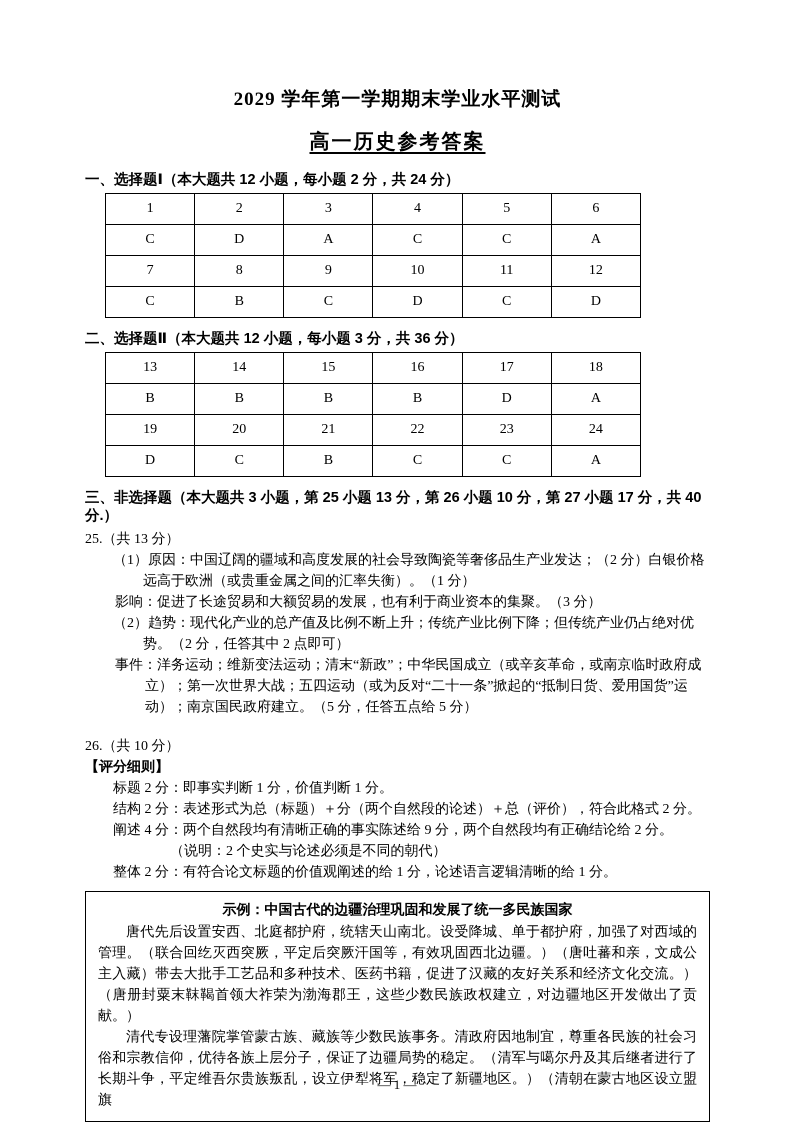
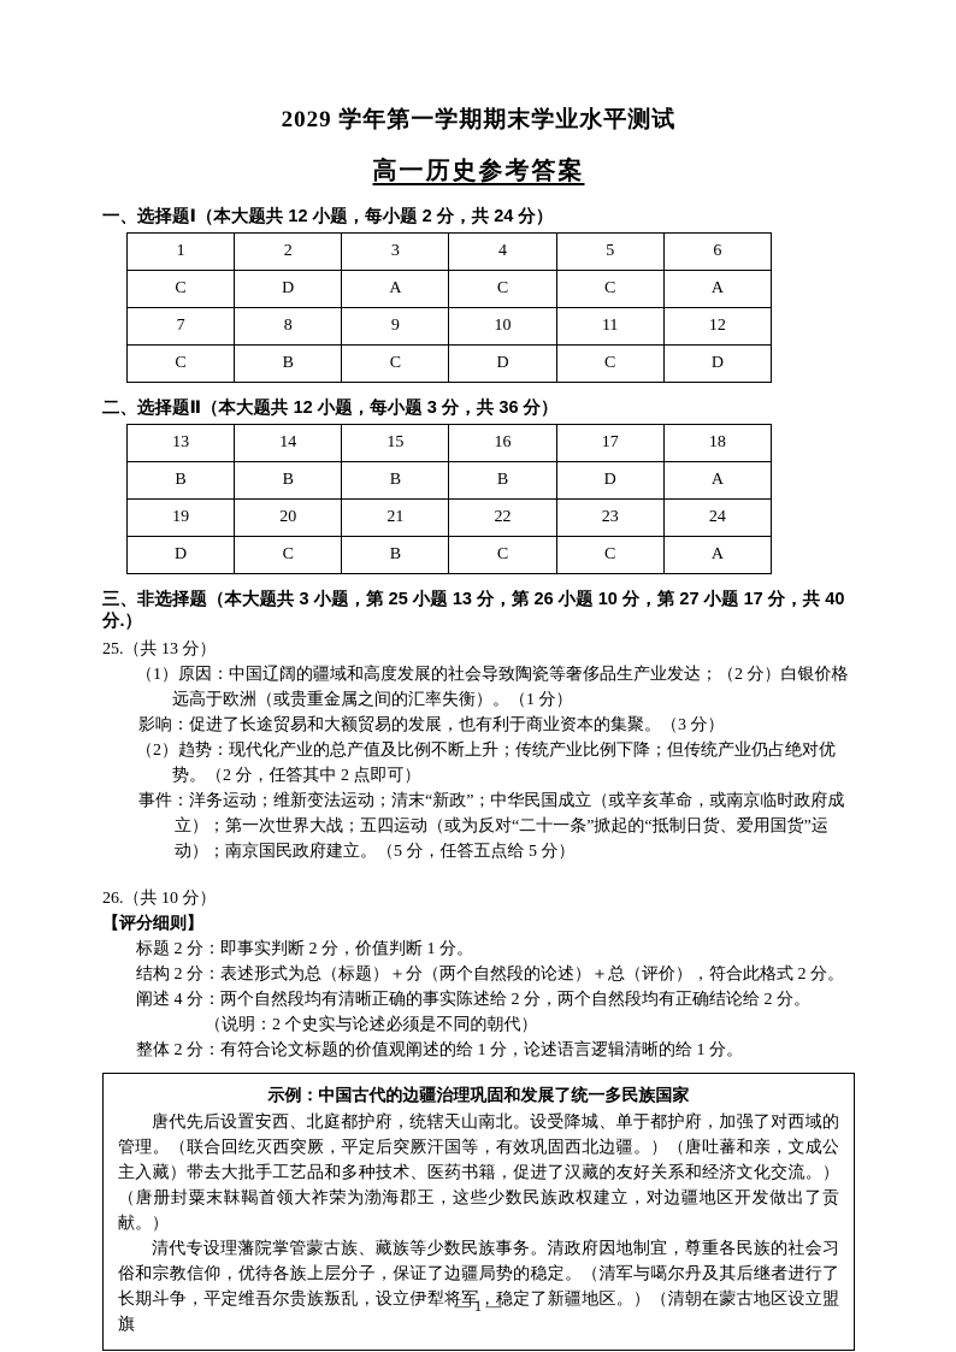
  2029 学年第一学期期末学业水平测试
  高一历史参考答案
  一、选择题Ⅰ（本大题共 12 小题，每小题 2 分，共 24 分）
  1	2	3	4	5	6
  C	D	A	C	C	A
  7	8	9	10	11	12
  C	B	C	D	C	D
  二、选择题Ⅱ（本大题共 12 小题，每小题 3 分，共 36 分）
  13	14	15	16	17	18
  B	B	B	B	D	A
  19	20	21	22	23	24
  D	C	B	C	C	A
  三、非选择题（本大题共 3 小题，第 25 小题 13 分，第 26 小题 10 分，第 27 小题 17 分，共 40 分.）
  25.（共 13 分）
  （1）原因：中国辽阔的疆域和高度发展的社会导致陶瓷等奢侈品生产业发达；（2 分）白银价格远高于欧洲（或贵重金属之间的汇率失衡）。（1 分）
  影响：促进了长途贸易和大额贸易的发展，也有利于商业资本的集聚。（3 分）
  （2）趋势：现代化产业的总产值及比例不断上升；传统产业比例下降；但传统产业仍占绝对优势。（2 分，任答其中 2 点即可）
  事件：洋务运动；维新变法运动；清末“新政”；中华民国成立（或辛亥革命，或南京临时政府成立）；第一次世界大战；五四运动（或为反对“二十一条”掀起的“抵制日货、爱用国货”运动）；南京国民政府建立。（5 分，任答五点给 5 分）
  26.（共 10 分）
  【评分细则】
- 标题 2 分：即事实判断 1 分，价值判断 1 分。
+ 标题 2 分：即事实判断 2 分，价值判断 1 分。
  结构 2 分：表述形式为总（标题）＋分（两个自然段的论述）＋总（评价），符合此格式 2 分。
- 阐述 4 分：两个自然段均有清晰正确的事实陈述给 9 分，两个自然段均有正确结论给 2 分。
+ 阐述 4 分：两个自然段均有清晰正确的事实陈述给 2 分，两个自然段均有正确结论给 2 分。
  （说明：2 个史实与论述必须是不同的朝代）
  整体 2 分：有符合论文标题的价值观阐述的给 1 分，论述语言逻辑清晰的给 1 分。
  示例：中国古代的边疆治理巩固和发展了统一多民族国家
  唐代先后设置安西、北庭都护府，统辖天山南北。设受降城、单于都护府，加强了对西域的管理。（联合回纥灭西突厥，平定后突厥汗国等，有效巩固西北边疆。）（唐吐蕃和亲，文成公主入藏）带去大批手工艺品和多种技术、医药书籍，促进了汉藏的友好关系和经济文化交流。）（唐册封粟末靺鞨首领大祚荣为渤海郡王，这些少数民族政权建立，对边疆地区开发做出了贡献。）
  清代专设理藩院掌管蒙古族、藏族等少数民族事务。清政府因地制宜，尊重各民族的社会习俗和宗教信仰，优待各族上层分子，保证了边疆局势的稳定。（清军与噶尔丹及其后继者进行了长期斗争，平定维吾尔贵族叛乱，设立伊犁将军，稳定了新疆地区。）（清朝在蒙古地区设立盟旗
  — 1 —
